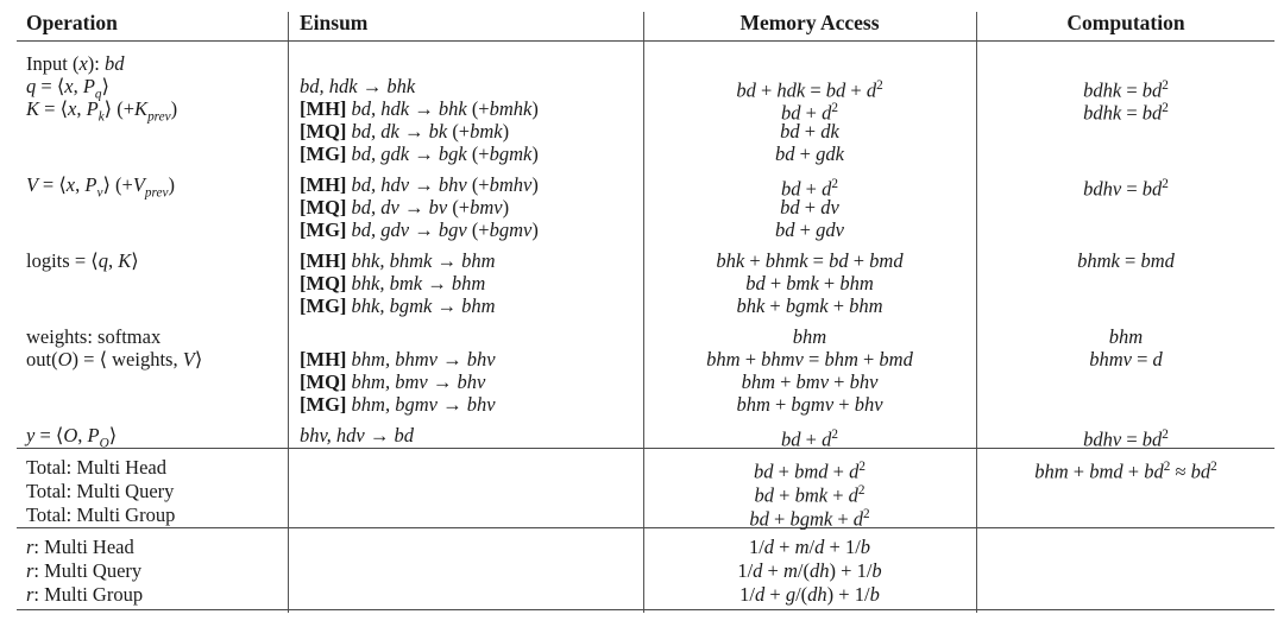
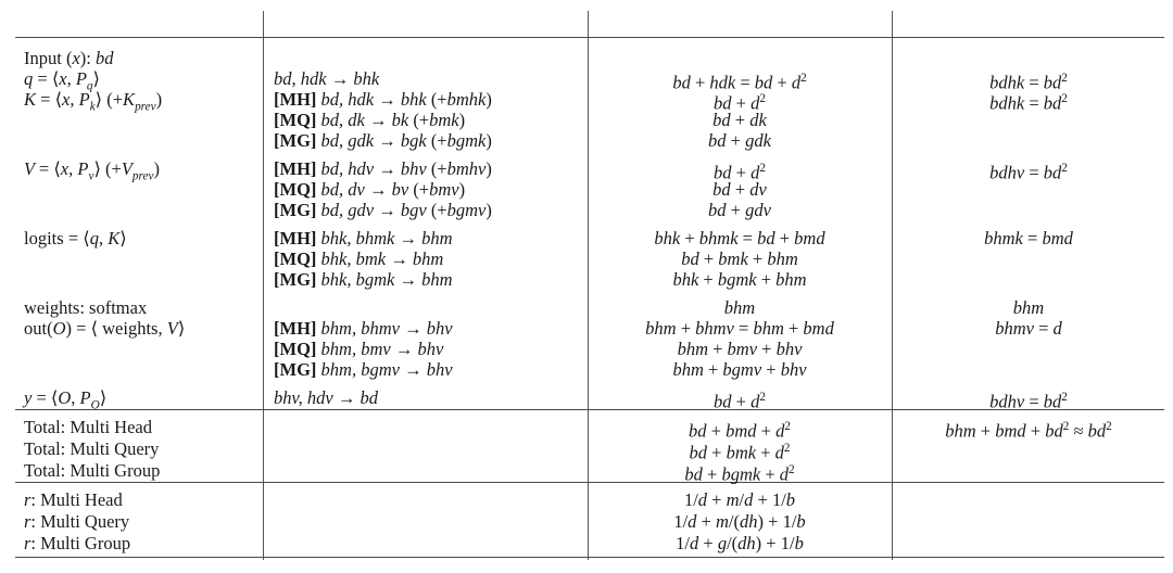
- Operation
- Einsum
- Memory Access
- Computation
  Input (x): bd
  q = ⟨x, Pq⟩
  bd, hdk → bhk
  bd + hdk = bd + d2
  bdhk = bd2
  K = ⟨x, Pk⟩ (+Kprev)
  [MH] bd, hdk → bhk (+bmhk)
  bd + d2
  bdhk = bd2
  [MQ] bd, dk → bk (+bmk)
  bd + dk
  [MG] bd, gdk → bgk (+bgmk)
  bd + gdk
  V = ⟨x, Pv⟩ (+Vprev)
  [MH] bd, hdv → bhv (+bmhv)
  bd + d2
  bdhv = bd2
  [MQ] bd, dv → bv (+bmv)
  bd + dv
  [MG] bd, gdv → bgv (+bgmv)
  bd + gdv
  logits = ⟨q, K⟩
  [MH] bhk, bhmk → bhm
  bhk + bhmk = bd + bmd
  bhmk = bmd
  [MQ] bhk, bmk → bhm
  bd + bmk + bhm
  [MG] bhk, bgmk → bhm
  bhk + bgmk + bhm
  weights: softmax
  bhm
  bhm
  out(O) = ⟨ weights, V⟩
  [MH] bhm, bhmv → bhv
  bhm + bhmv = bhm + bmd
  bhmv = d
  [MQ] bhm, bmv → bhv
  bhm + bmv + bhv
  [MG] bhm, bgmv → bhv
  bhm + bgmv + bhv
  y = ⟨O, PO⟩
  bhv, hdv → bd
  bd + d2
  bdhv = bd2
  Total: Multi Head
  bd + bmd + d2
  bhm + bmd + bd2 ≈ bd2
  Total: Multi Query
  bd + bmk + d2
  Total: Multi Group
  bd + bgmk + d2
  r: Multi Head
  1/d + m/d + 1/b
  r: Multi Query
  1/d + m/(dh) + 1/b
  r: Multi Group
  1/d + g/(dh) + 1/b
